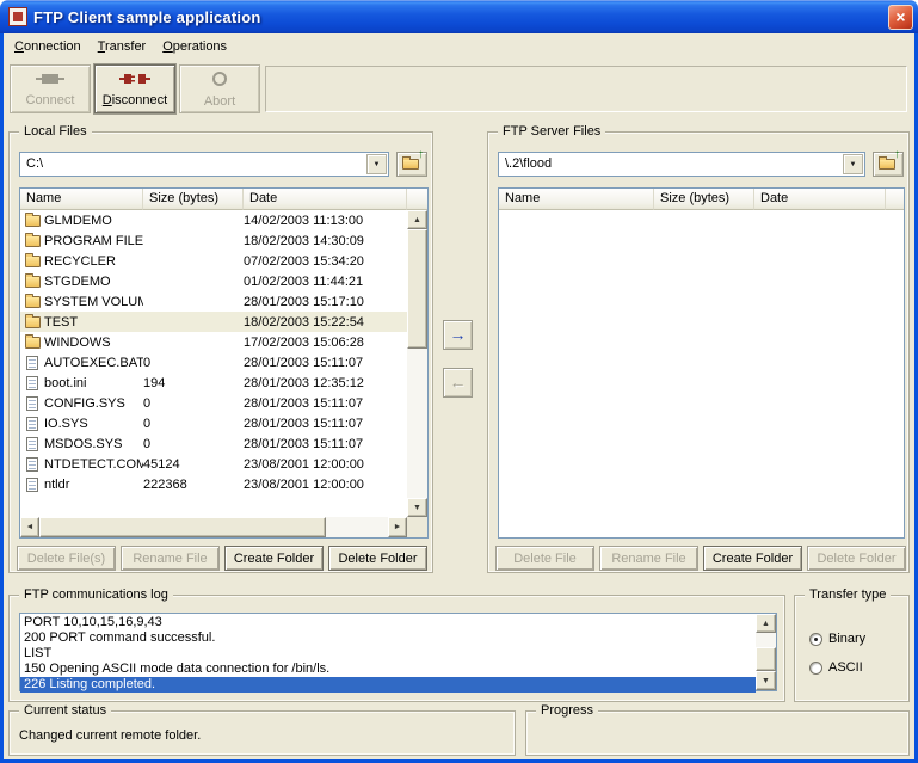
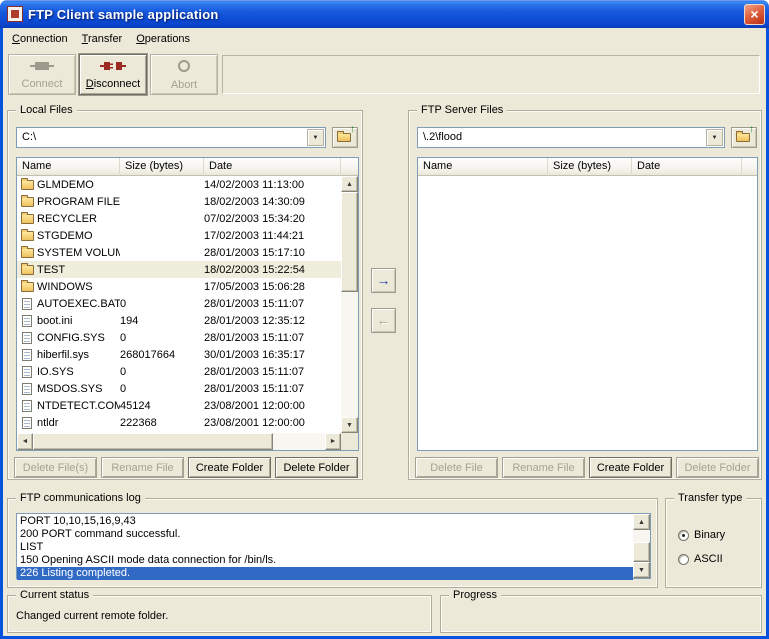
  FTP Client sample application
  ×
  Connection
  Transfer
  Operations
  Connect
  Disconnect
  Abort
  Local Files
  C:\
  ↑
  Name
  Size (bytes)
  Date
  GLMDEMO
  14/02/2003 11:13:00
  PROGRAM FILE
  18/02/2003 14:30:09
  RECYCLER
  07/02/2003 15:34:20
  STGDEMO
- 01/02/2003 11:44:21
+ 17/02/2003 11:44:21
  SYSTEM VOLUM
  28/01/2003 15:17:10
  TEST
  18/02/2003 15:22:54
  WINDOWS
- 17/02/2003 15:06:28
+ 17/05/2003 15:06:28
  AUTOEXEC.BAT
  0
  28/01/2003 15:11:07
  boot.ini
  194
  28/01/2003 12:35:12
  CONFIG.SYS
  0
  28/01/2003 15:11:07
+ hiberfil.sys
+ 268017664
+ 30/01/2003 16:35:17
  IO.SYS
  0
  28/01/2003 15:11:07
  MSDOS.SYS
  0
  28/01/2003 15:11:07
  NTDETECT.COM
  45124
  23/08/2001 12:00:00
  ntldr
  222368
  23/08/2001 12:00:00
  Delete File(s)
  Rename File
  Create Folder
  Delete Folder
  →
  ←
  FTP Server Files
  \.2\flood
  ↑
  Name
  Size (bytes)
  Date
  Delete File
  Rename File
  Create Folder
  Delete Folder
  FTP communications log
  PORT 10,10,15,16,9,43
  200 PORT command successful.
  LIST
  150 Opening ASCII mode data connection for /bin/ls.
  226 Listing completed.
  Transfer type
  Binary
  ASCII
  Current status
  Changed current remote folder.
  Progress
